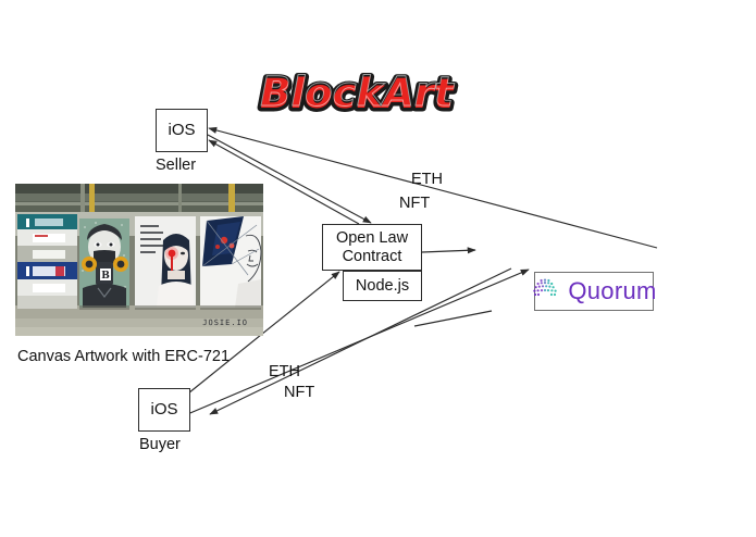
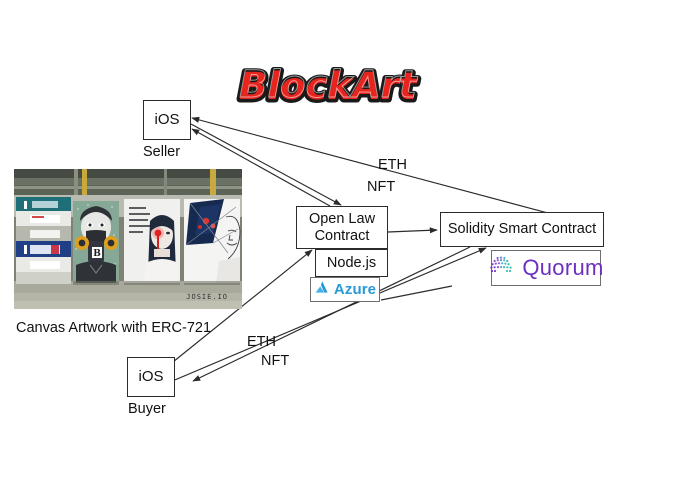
  BlockArt
  iOS
  Seller
  iOS
  Buyer
  Open Law
  Contract
  Node.js
+ Azure
+ Solidity Smart Contract
  Quorum
  ETH
  NFT
  ETH
  NFT
  B
  JOSIE.IO
  Canvas Artwork with ERC-721
